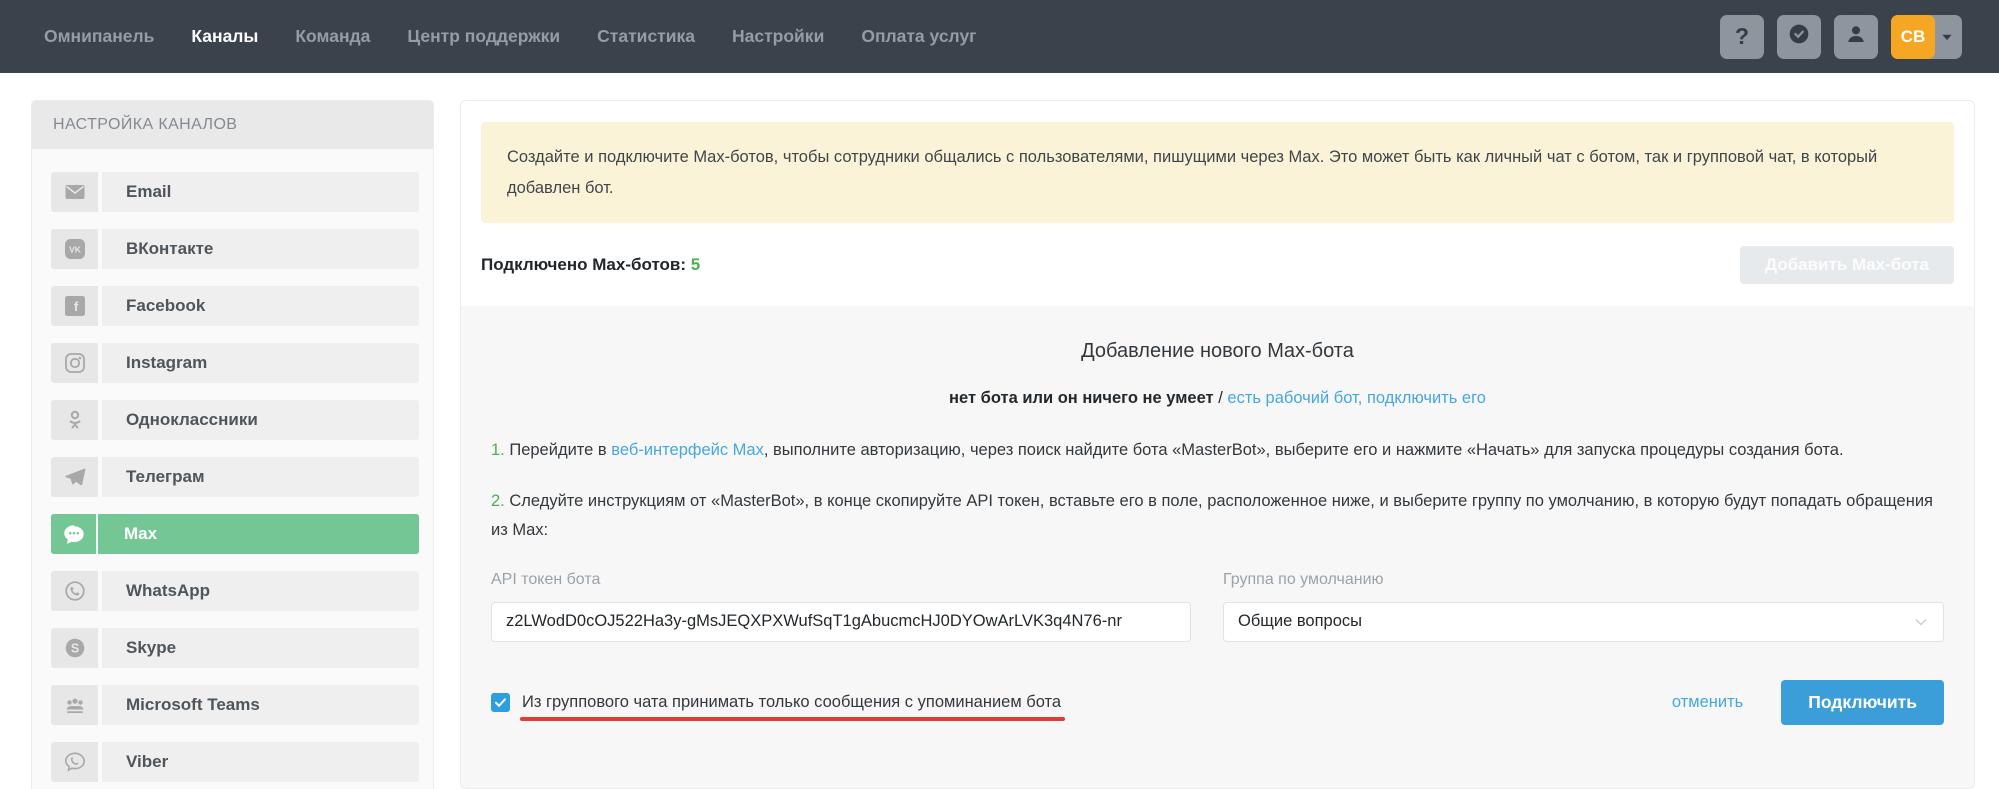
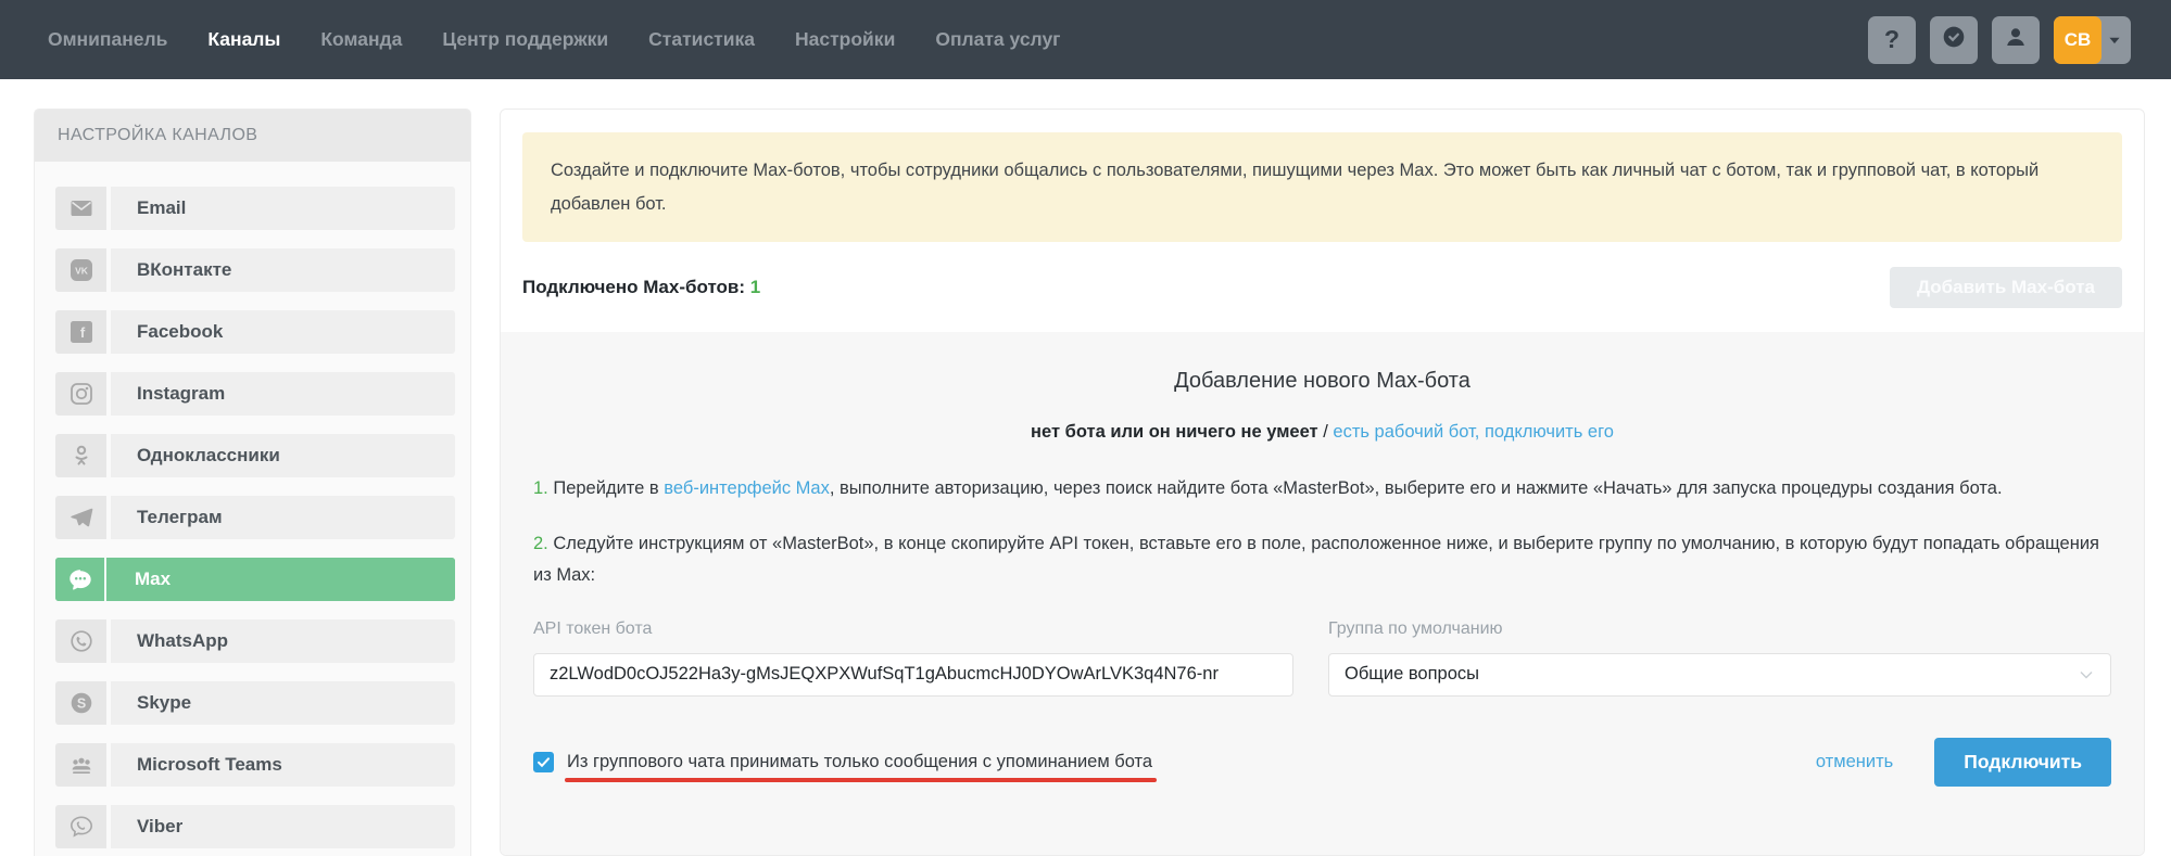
  Омнипанель
  Каналы
  Команда
  Центр поддержки
  Статистика
  Настройки
  Оплата услуг
  ?
  CB
  НАСТРОЙКА КАНАЛОВ
  Email
  VK
  ВКонтакте
  f
  Facebook
  Instagram
  Одноклассники
  Телеграм
  Max
  WhatsApp
  S
  Skype
  Microsoft Teams
  Viber
  Создайте и подключите Max-ботов, чтобы сотрудники общались с пользователями, пишущими через Max. Это может быть как личный чат с ботом, так и групповой чат, в который добавлен бот.
- Подключено Max-ботов: 5
+ Подключено Max-ботов: 1
  Добавление нового Max-бота
  нет бота или он ничего не умеет / есть рабочий бот, подключить его
  1. Перейдите в веб-интерфейс Max, выполните авторизацию, через поиск найдите бота «MasterBot», выберите его и нажмите «Начать» для запуска процедуры создания бота.
  2. Следуйте инструкциям от «MasterBot», в конце скопируйте API токен, вставьте его в поле, расположенное ниже, и выберите группу по умолчанию, в которую будут попадать обращения из Max:
  API токен бота
  z2LWodD0cOJ522Ha3y-gMsJEQXPXWufSqT1gAbucmcHJ0DYOwArLVK3q4N76-nr
  Группа по умолчанию
  Общие вопросы
  Из группового чата принимать только сообщения с упоминанием бота
  отменить
  Подключить
